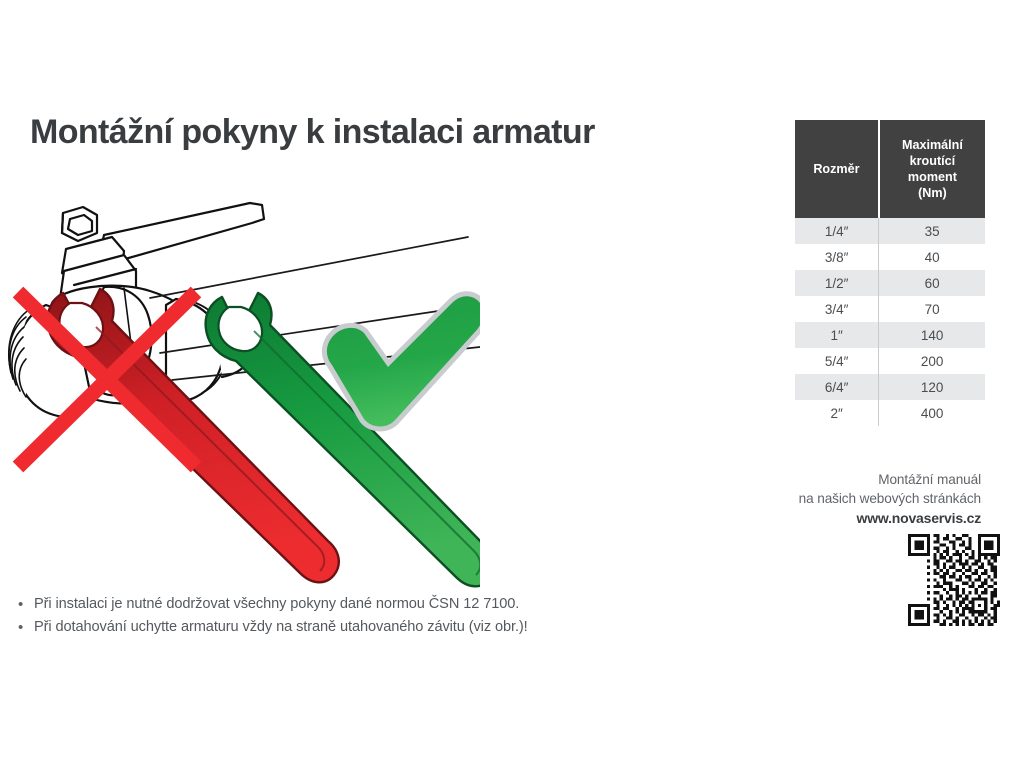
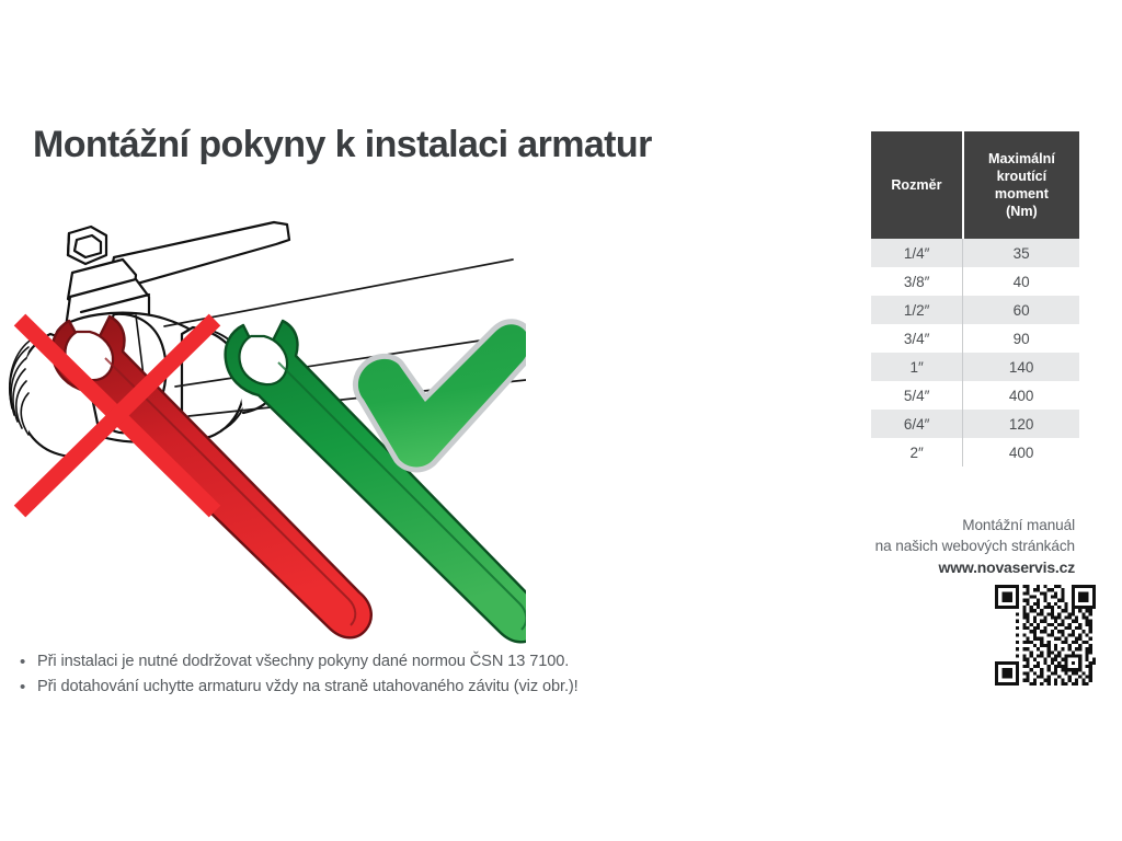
  Montážní pokyny k instalaci armatur
  •
- Při instalaci je nutné dodržovat všechny pokyny dané normou ČSN 12 7100.
+ Při instalaci je nutné dodržovat všechny pokyny dané normou ČSN 13 7100.
  •
  Při dotahování uchytte armaturu vždy na straně utahovaného závitu (viz obr.)!
  Rozměr	Maximální kroutící moment (Nm)
  1/4″	35
  3/8″	40
  1/2″	60
- 3/4″	70
+ 3/4″	90
  1″	140
- 5/4″	200
+ 5/4″	400
  6/4″	120
  2″	400
  Montážní manuál
  na našich webových stránkách
  www.novaservis.cz
